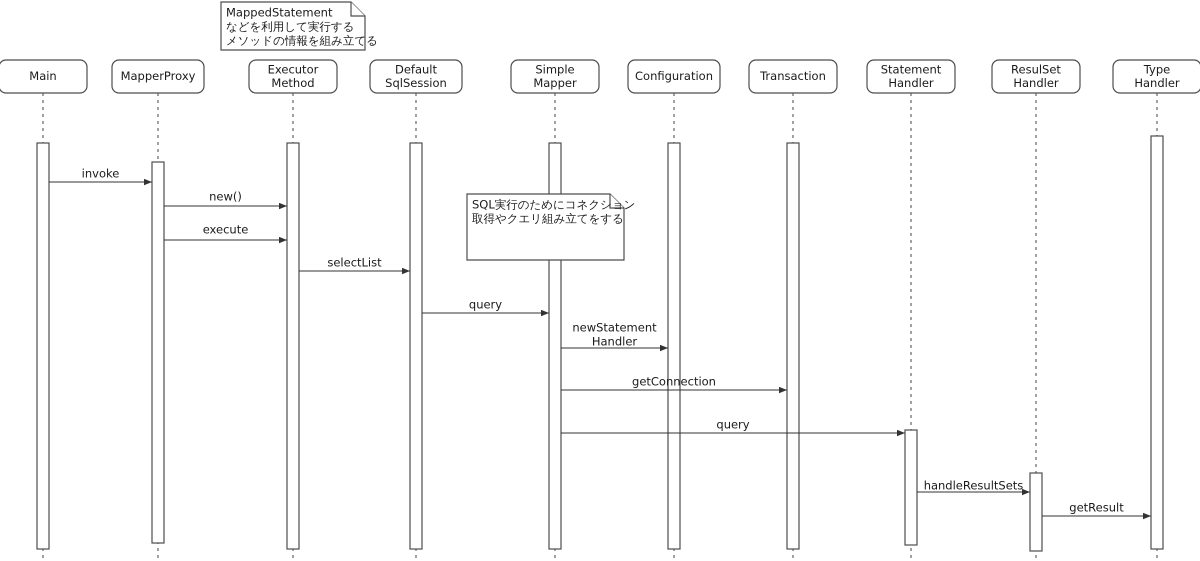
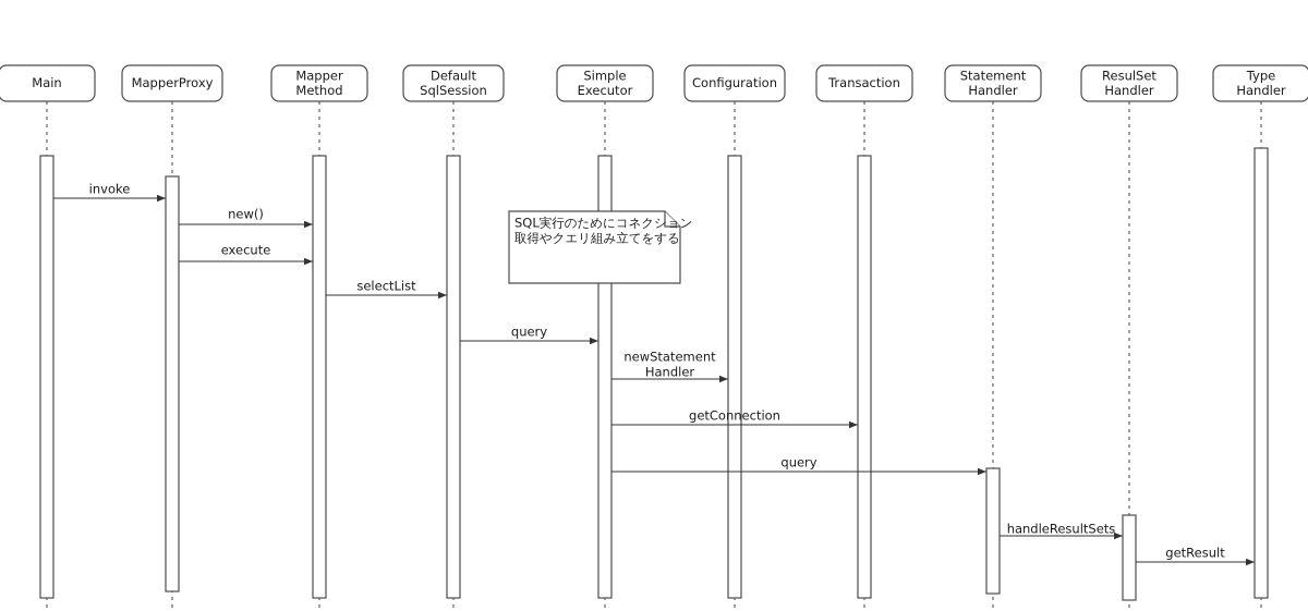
  Main
  MapperProxy
- Executor
+ Mapper
  Method
  Default
  SqlSession
  Simple
- Mapper
+ Executor
  Configuration
  Transaction
  Statement
  Handler
  ResulSet
  Handler
  Type
  Handler
  invoke
  new()
  execute
  selectList
  query
  newStatement
  Handler
  getConnection
  query
  handleResultSets
  getResult
- MappedStatement
- などを利用して実行する
- メソッドの情報を組み立てる
  SQL実行のためにコネクション
  取得やクエリ組み立てをする
